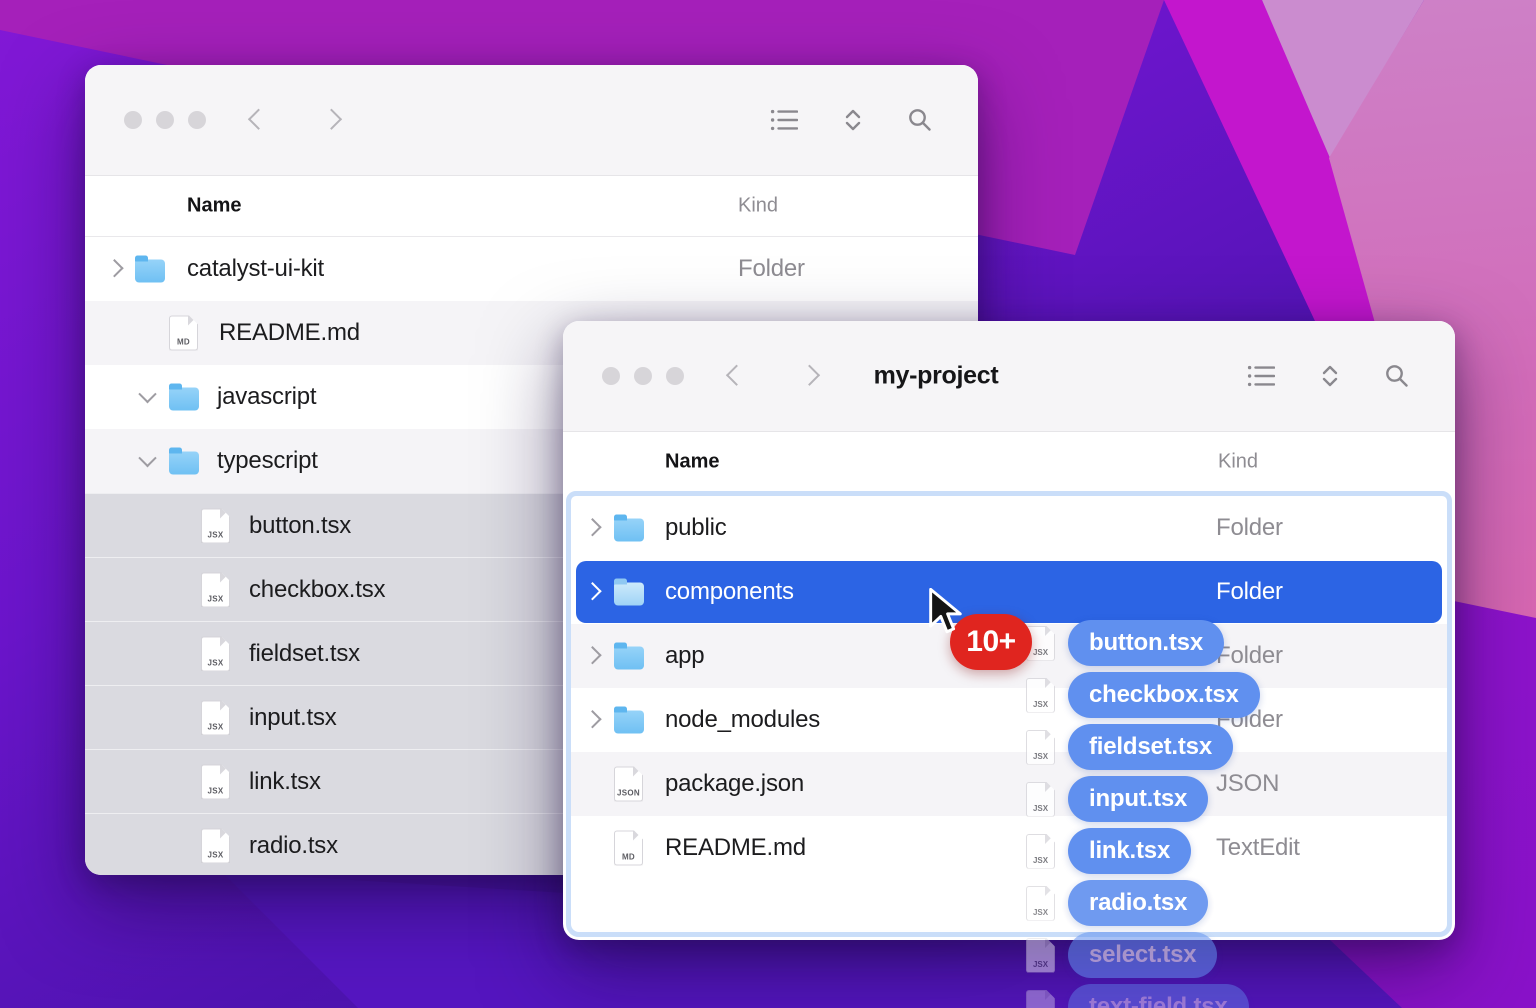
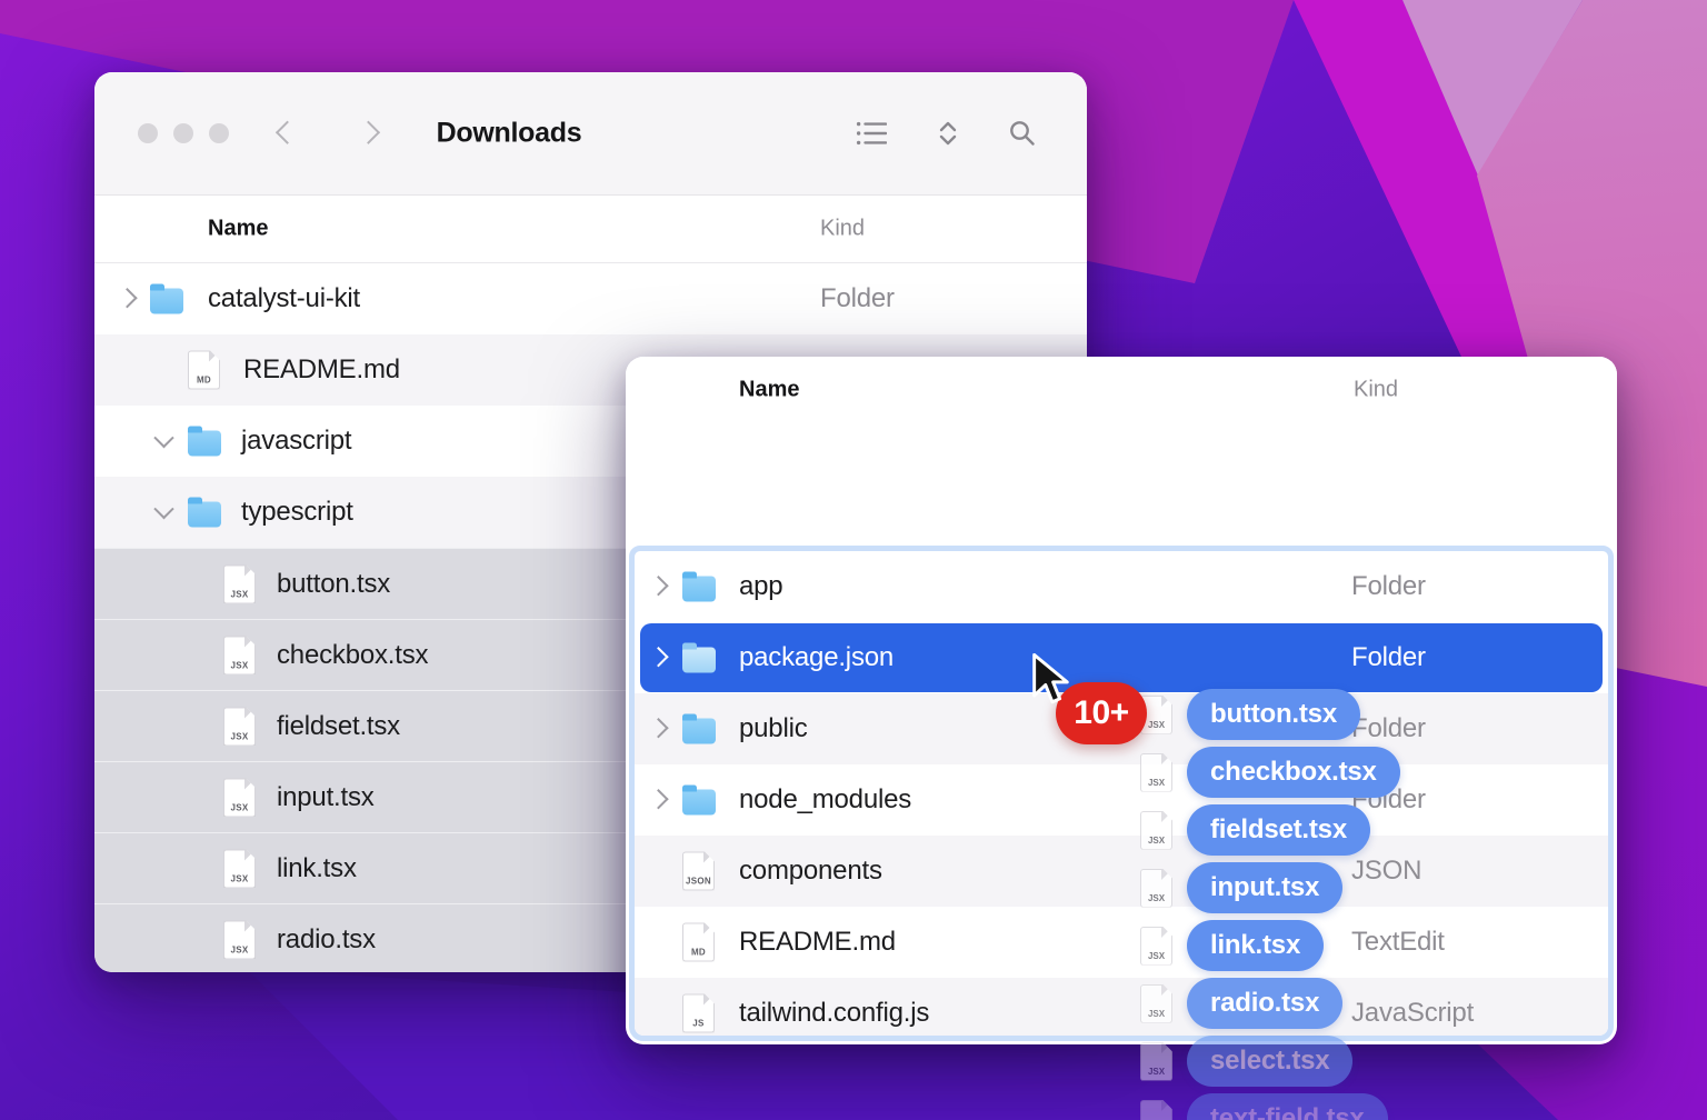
+ Downloads
  Name
  Kind
  catalyst-ui-kit
  Folder
  MD
  README.md
  javascript
  typescript
  JSX
  button.tsx
  JSX
  checkbox.tsx
  JSX
  fieldset.tsx
  JSX
  input.tsx
  JSX
  link.tsx
  JSX
  radio.tsx
- my-project
  Name
  Kind
- public
+ app
  Folder
- components
+ package.json
  Folder
- app
+ public
  Folder
  node_modules
  Folder
  JSON
- package.json
+ components
  JSON
  MD
  README.md
  TextEdit
+ JS
+ tailwind.config.js
+ JavaScript
  JSX
  button.tsx
  JSX
  checkbox.tsx
  JSX
  fieldset.tsx
  JSX
  input.tsx
  JSX
  link.tsx
  JSX
  radio.tsx
  JSX
  select.tsx
  text-field.tsx
  10+
